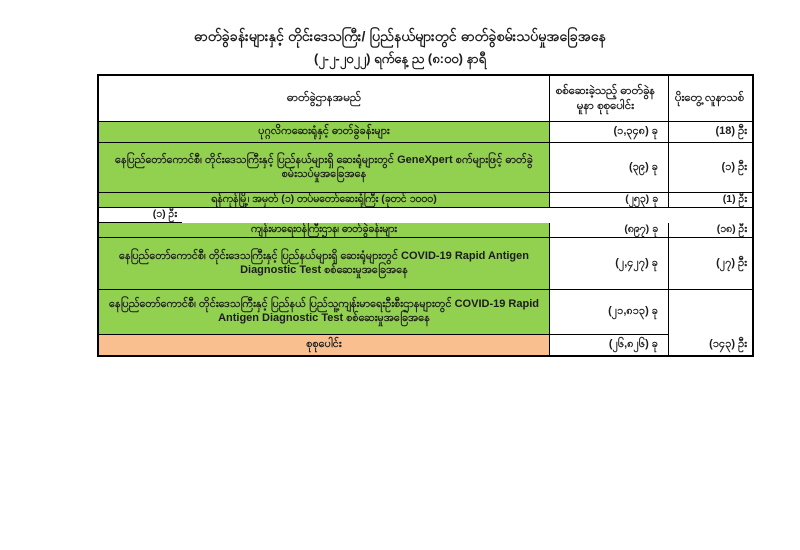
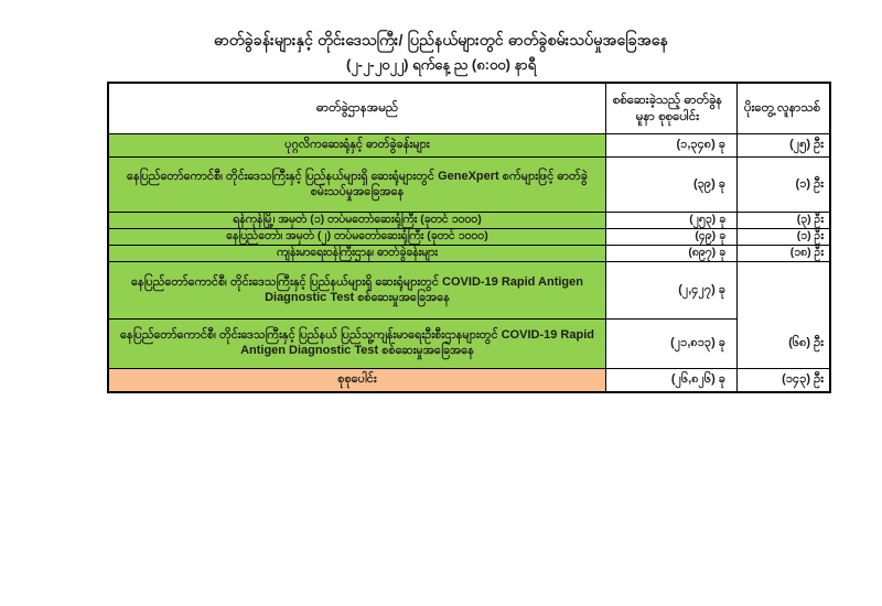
  ဓာတ်ခွဲခန်းများနှင့် တိုင်းဒေသကြီး/ ပြည်နယ်များတွင် ဓာတ်ခွဲစမ်းသပ်မှုအခြေအနေ
  (၂-၂-၂၀၂၂) ရက်နေ့ ည (၈:၀၀) နာရီ
  ဓာတ်ခွဲဌာနအမည်
  စစ်ဆေးခဲ့သည့် ဓာတ်ခွဲနမူနာ စုစုပေါင်း
  ပိုးတွေ့ လူနာသစ်
  ပုဂ္ဂလိကဆေးရုံနှင့် ဓာတ်ခွဲခန်းများ
  (၁,၃၄၈) ခု
- (18) ဦး
+ (၂၅) ဦး
  နေပြည်တော်ကောင်စီ၊ တိုင်းဒေသကြီးနှင့် ပြည်နယ်များရှိ ဆေးရုံများတွင် GeneXpert စက်များဖြင့် ဓာတ်ခွဲစမ်းသပ်မှုအခြေအနေ
  (၃၉) ခု
  (၁) ဦး
  ရန်ကုန်မြို့၊ အမှတ် (၁) တပ်မတော်ဆေးရုံကြီး (ခုတင် ၁၀၀၀)
  (၂၅၃) ခု
- (1) ဦး
+ (၃) ဦး
+ နေပြည်တော်၊ အမှတ် (၂) တပ်မတော်ဆေးရုံကြီး (ခုတင် ၁၀၀၀)
+ (၄၉) ခု
  (၁) ဦး
  ကျန်းမာရေးဝန်ကြီးဌာန၊ ဓာတ်ခွဲခန်းများ
  (၈၉၇) ခု
  (၁၈) ဦး
  နေပြည်တော်ကောင်စီ၊ တိုင်းဒေသကြီးနှင့် ပြည်နယ်များရှိ ဆေးရုံများတွင် COVID-19 Rapid Antigen Diagnostic Test စစ်ဆေးမှုအခြေအနေ
  (၂,၄၂၇) ခု
- (၂၇) ဦး
  နေပြည်တော်ကောင်စီ၊ တိုင်းဒေသကြီးနှင့် ပြည်နယ် ပြည်သူ့ကျန်းမာရေးဦးစီးဌာနများတွင် COVID-19 Rapid Antigen Diagnostic Test စစ်ဆေးမှုအခြေအနေ
  (၂၁,၈၁၃) ခု
+ (၆၈) ဦး
  စုစုပေါင်း
  (၂၆,၈၂၆) ခု
  (၁၄၃) ဦး
